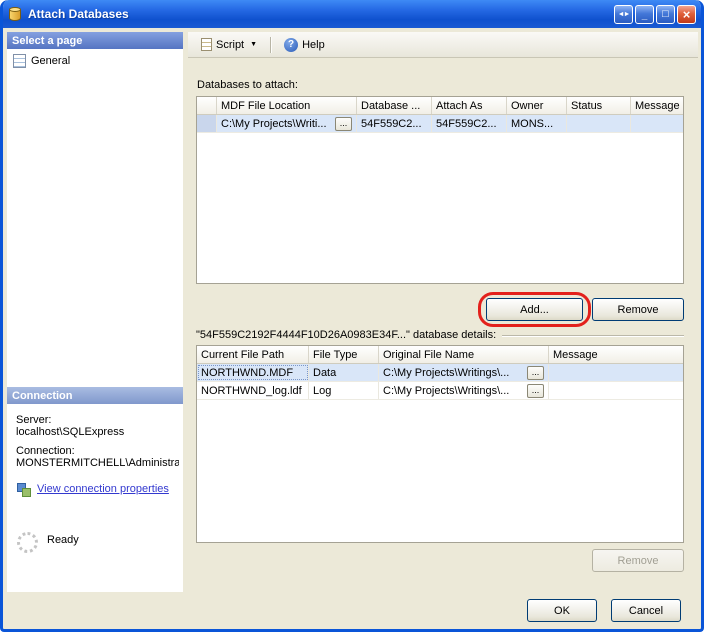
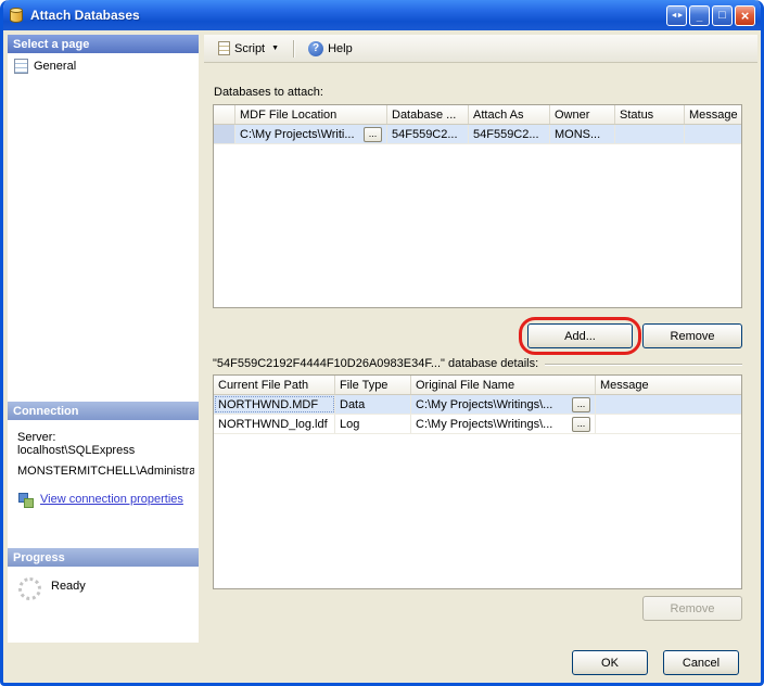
  Attach Databases
  _
  □
  ×
  Select a page
  General
  Connection
  Server:
  localhost\SQLExpress
- Connection:
  MONSTERMITCHELL\Administra
  View connection properties
+ Progress
  Ready
  Script
  Help
  Databases to attach:
  MDF File Location
  Database ...
  Attach As
  Owner
  Status
  Message
  C:\My Projects\Writi...
  ...
  54F559C2...
  54F559C2...
  MONS...
  Add...
  Remove
  "54F559C2192F4444F10D26A0983E34F..." database details:
  Current File Path
  File Type
  Original File Name
  Message
  NORTHWND.MDF
  Data
  C:\My Projects\Writings\...
  ...
  NORTHWND_log.ldf
  Log
  C:\My Projects\Writings\...
  ...
  Remove
  OK
  Cancel
